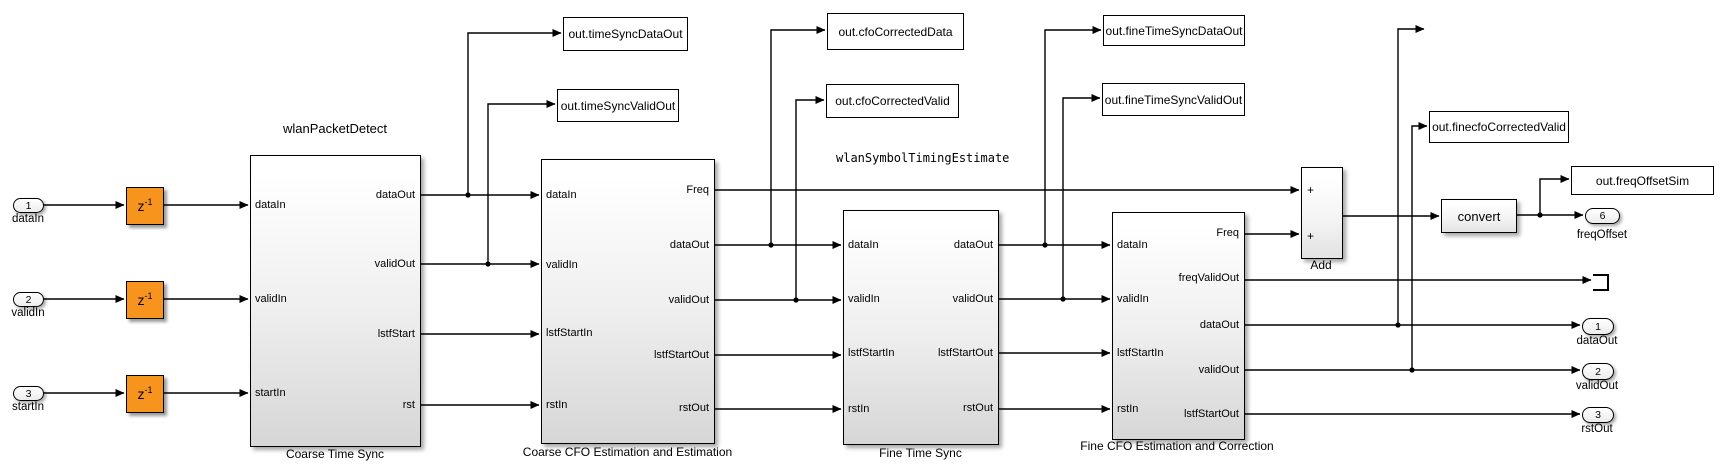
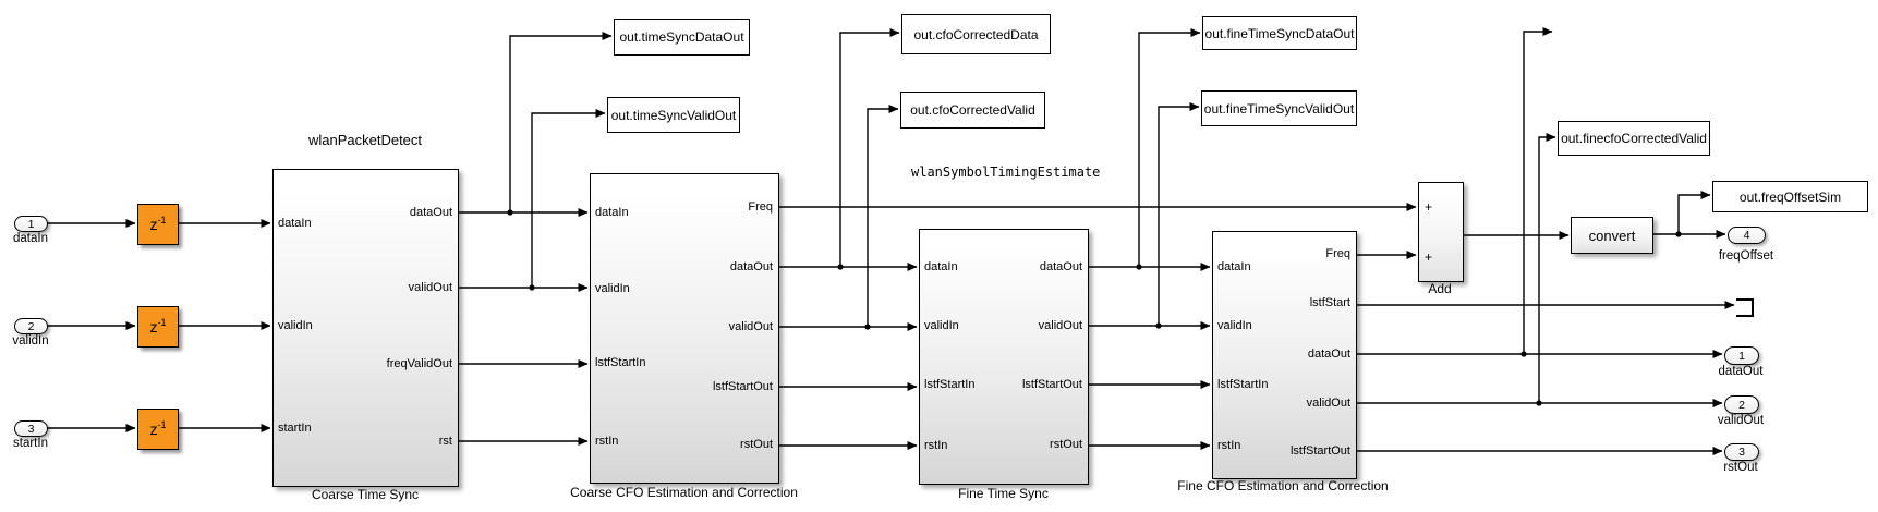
  1
  dataIn
  2
  validIn
  3
  startIn
  z-1
  z-1
  z-1
  wlanPacketDetect
  wlanSymbolTimingEstimate
  dataIn
  validIn
  startIn
  dataOut
  validOut
- lstfStart
+ freqValidOut
  rst
  Coarse Time Sync
  dataIn
  validIn
  lstfStartIn
  rstIn
  Freq
  dataOut
  validOut
  lstfStartOut
  rstOut
- Coarse CFO Estimation and Estimation
+ Coarse CFO Estimation and Correction
  dataIn
  validIn
  lstfStartIn
  rstIn
  dataOut
  validOut
  lstfStartOut
  rstOut
  Fine Time Sync
  dataIn
  validIn
  lstfStartIn
  rstIn
  Freq
- freqValidOut
+ lstfStart
  dataOut
  validOut
  lstfStartOut
  Fine CFO Estimation and Correction
  out.timeSyncDataOut
  out.timeSyncValidOut
  out.cfoCorrectedData
  out.cfoCorrectedValid
  out.fineTimeSyncDataOut
  out.fineTimeSyncValidOut
  out.finecfoCorrectedValid
  out.freqOffsetSim
  +
  +
  Add
  convert
- 6
+ 4
  freqOffset
  1
  dataOut
  2
  validOut
  3
  rstOut
